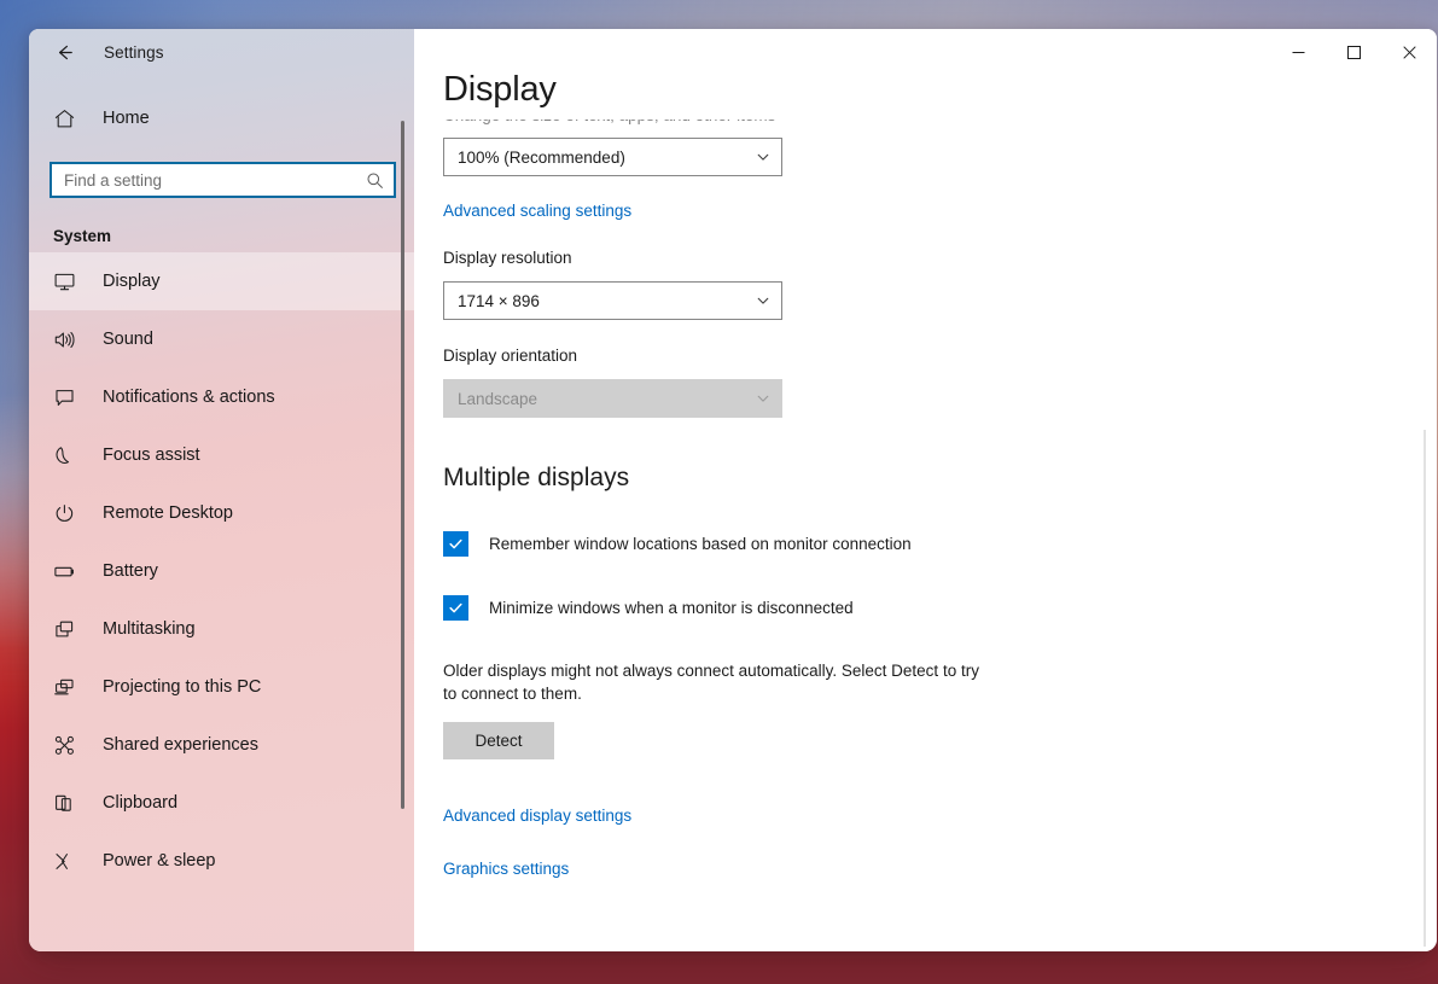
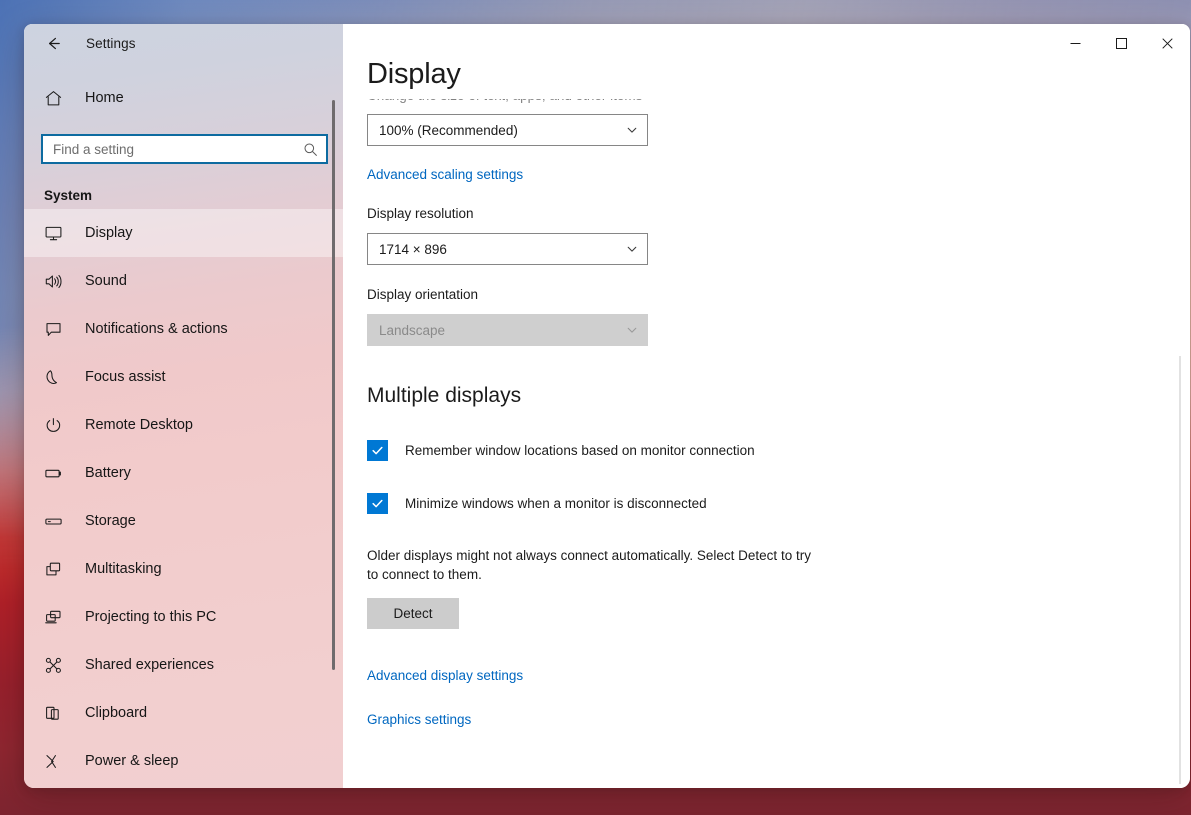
  Settings
  Home
  Find a setting
  System
  Display
  Sound
  Notifications & actions
  Focus assist
  Remote Desktop
  Battery
+ Storage
  Multitasking
  Projecting to this PC
  Shared experiences
  Clipboard
  Power & sleep
  Display
  100% (Recommended)
  Advanced scaling settings
  Display resolution
  1714 × 896
  Display orientation
  Landscape
  Multiple displays
  Remember window locations based on monitor connection
  Minimize windows when a monitor is disconnected
  Older displays might not always connect automatically. Select Detect to try to connect to them.
  Detect
  Advanced display settings
  Graphics settings
